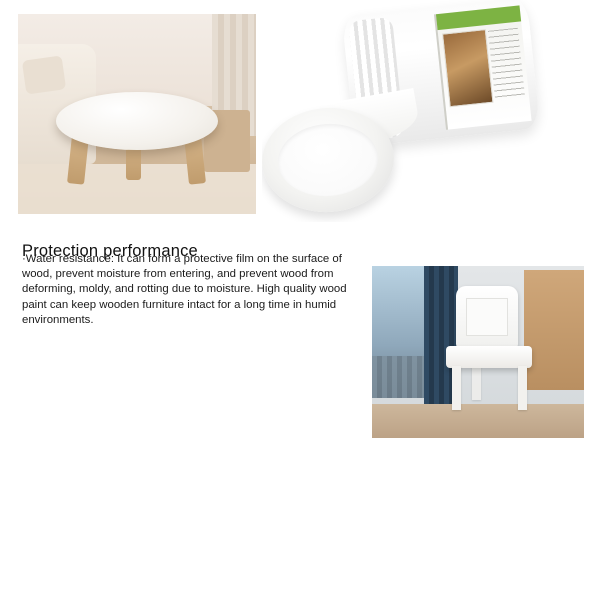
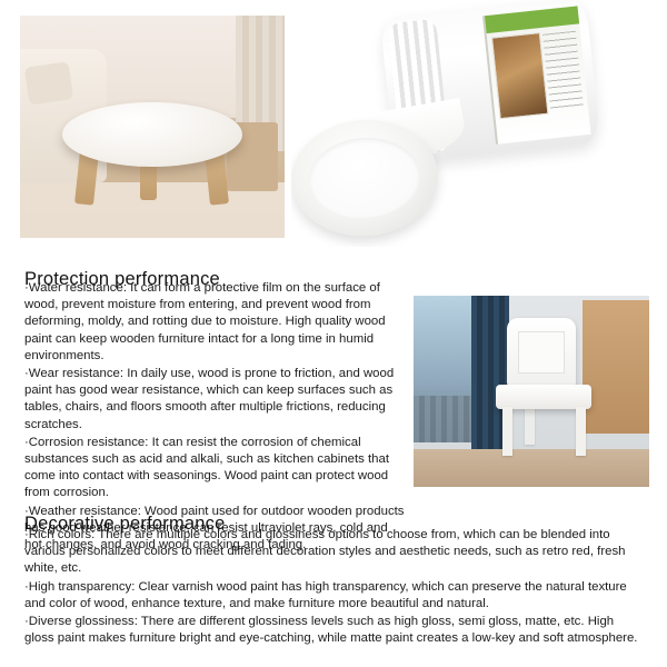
  Protection performance
  ·Water resistance: It can form a protective film on the surface of wood, prevent moisture from entering, and prevent wood from deforming, moldy, and rotting due to moisture. High quality wood paint can keep wooden furniture intact for a long time in humid environments.
+ ·Wear resistance: In daily use, wood is prone to friction, and wood paint has good wear resistance, which can keep surfaces such as tables, chairs, and floors smooth after multiple frictions, reducing scratches.
+ ·Corrosion resistance: It can resist the corrosion of chemical substances such as acid and alkali, such as kitchen cabinets that come into contact with seasonings. Wood paint can protect wood from corrosion.
+ ·Weather resistance: Wood paint used for outdoor wooden products has good weather resistance, can resist ultraviolet rays, cold and hot changes, and avoid wood cracking and fading.
+ Decorative performance
+ ·Rich colors: There are multiple colors and glossiness options to choose from, which can be blended into various personalized colors to meet different decoration styles and aesthetic needs, such as retro red, fresh white, etc.
+ ·High transparency: Clear varnish wood paint has high transparency, which can preserve the natural texture and color of wood, enhance texture, and make furniture more beautiful and natural.
+ ·Diverse glossiness: There are different glossiness levels such as high gloss, semi gloss, matte, etc. High gloss paint makes furniture bright and eye-catching, while matte paint creates a low-key and soft atmosphere.
